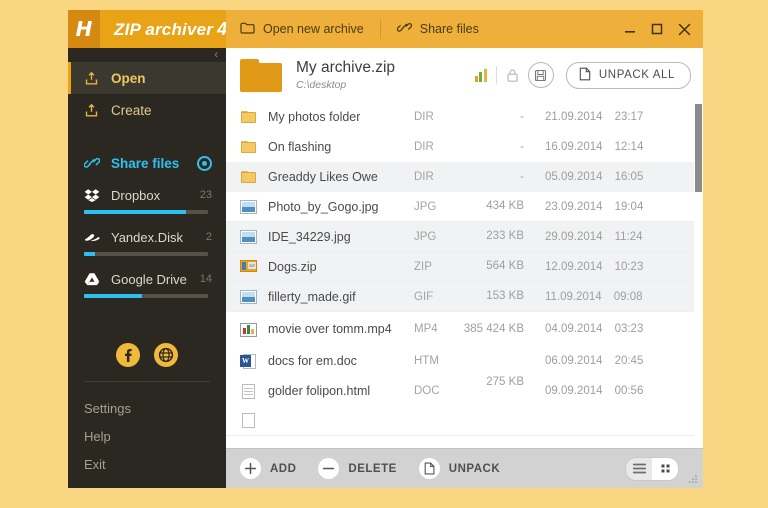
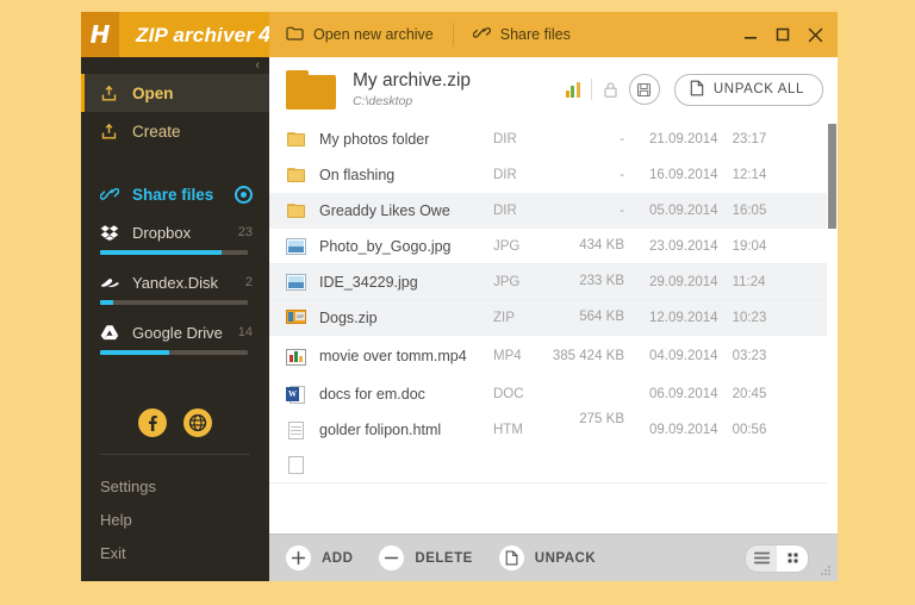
  H
  ZIP archiver 4
  Open new archive
  Share files
  ‹
  Open
  Create
  Share files
  Dropbox
  23
  Yandex.Disk
  2
  Google Drive
  14
  Settings
  Help
  Exit
  My archive.zip
  C:\desktop
  UNPACK ALL
  My photos folder
  DIR
  -
  21.09.2014
  23:17
  On flashing
  DIR
  -
  16.09.2014
  12:14
  Greaddy Likes Owe
  DIR
  -
  05.09.2014
  16:05
  Photo_by_Gogo.jpg
  JPG
  434 KB
  23.09.2014
  19:04
  IDE_34229.jpg
  JPG
  233 KB
  29.09.2014
  11:24
  Dogs.zip
  ZIP
  564 KB
  12.09.2014
  10:23
- fillerty_made.gif
- GIF
- 153 KB
- 11.09.2014
- 09:08
  movie over tomm.mp4
  MP4
  385 424 KB
  04.09.2014
  03:23
  W
  docs for em.doc
- HTM
+ DOC
  06.09.2014
  20:45
  golder folipon.html
- DOC
+ HTM
  275 KB
  09.09.2014
  00:56
  ADD
  DELETE
  UNPACK
